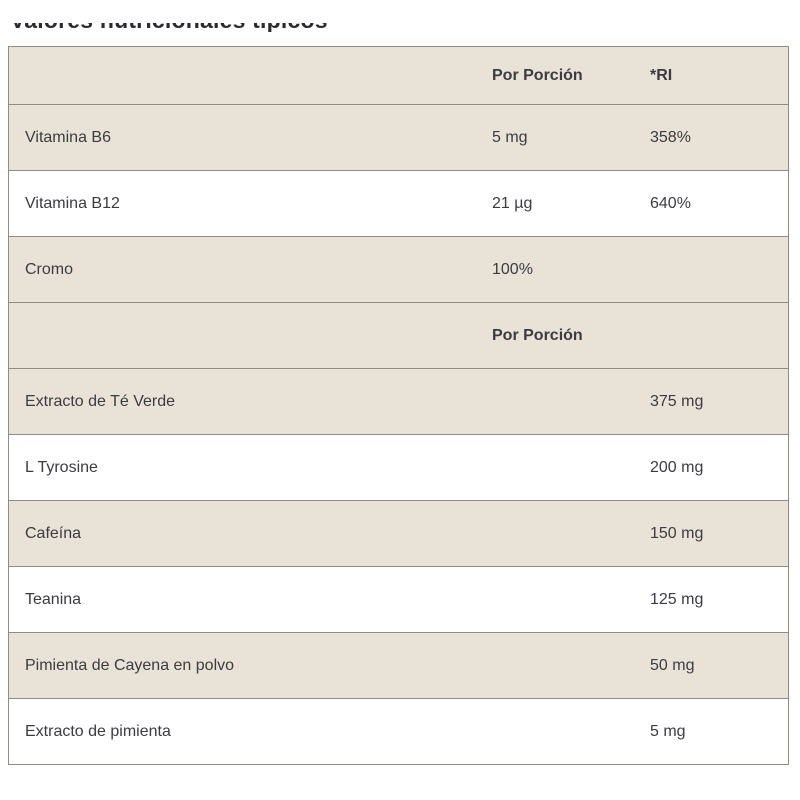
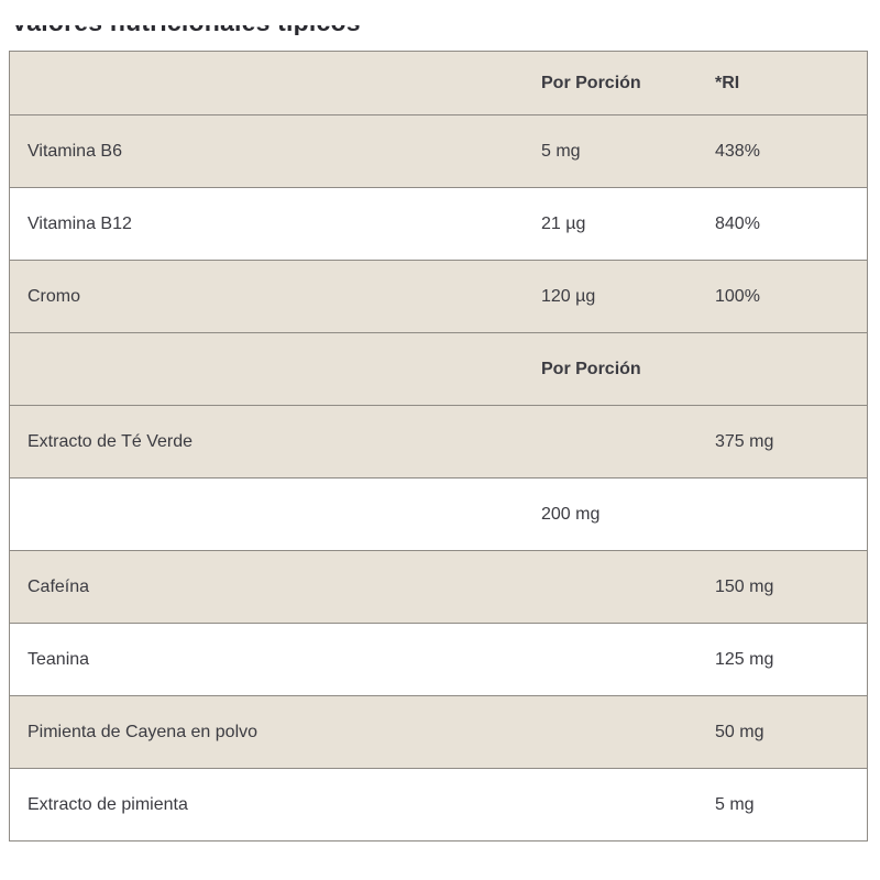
  Por Porción
  *RI
  Vitamina B6
  5 mg
- 358%
+ 438%
  Vitamina B12
  21 µg
- 640%
+ 840%
  Cromo
+ 120 µg
  100%
  Por Porción
  Extracto de Té Verde
  375 mg
- L Tyrosine
  200 mg
  Cafeína
  150 mg
  Teanina
  125 mg
  Pimienta de Cayena en polvo
  50 mg
  Extracto de pimienta
  5 mg
